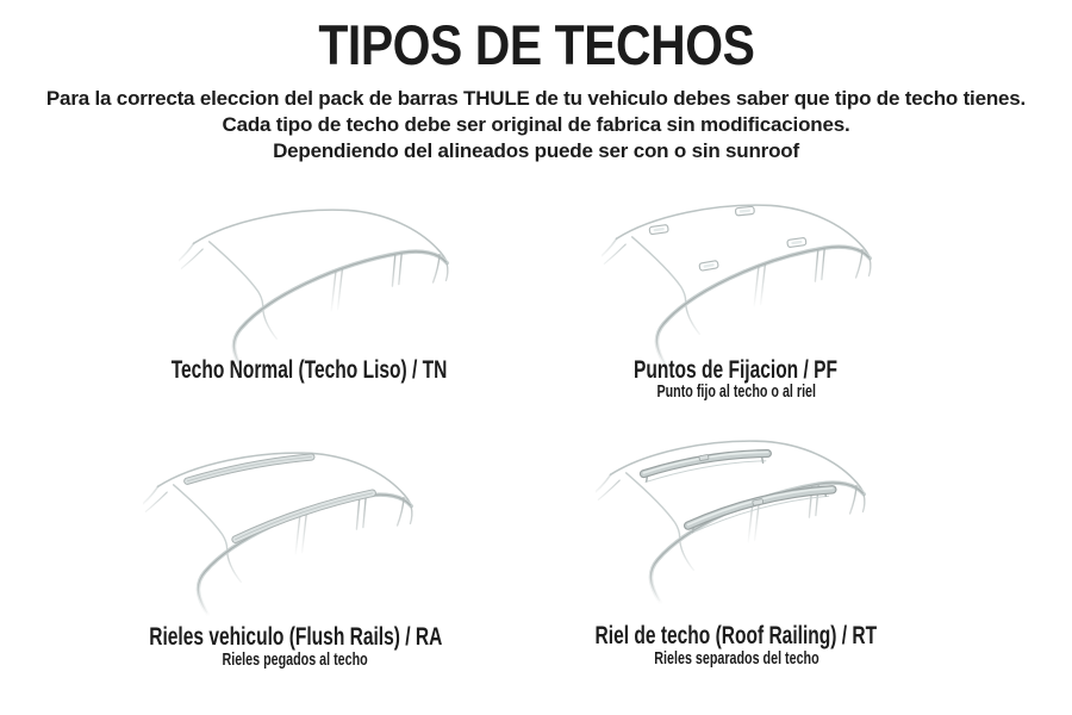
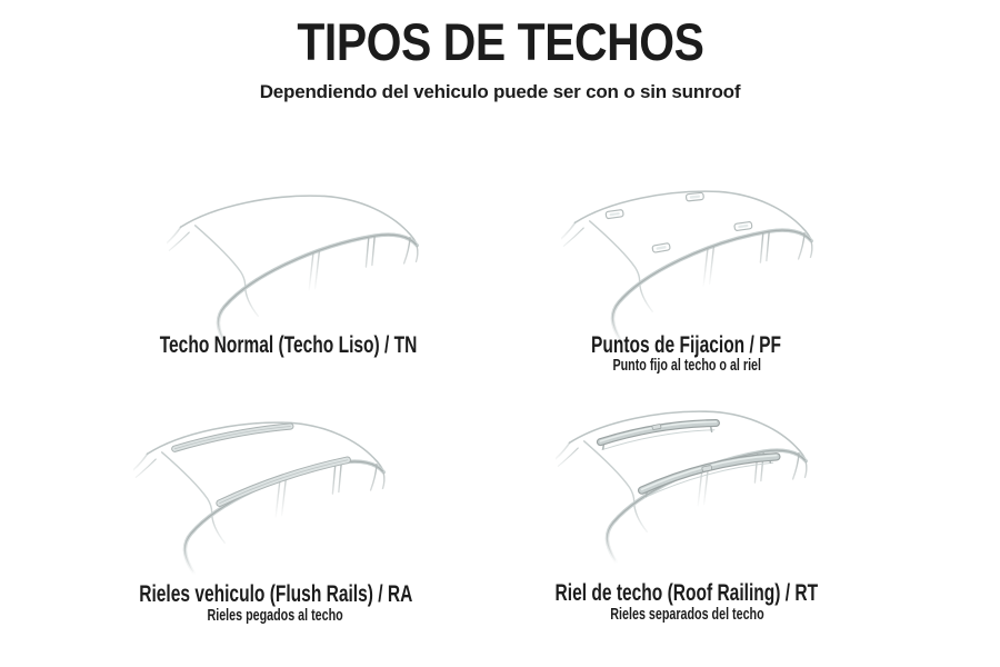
  TIPOS DE TECHOS
- Para la correcta eleccion del pack de barras THULE de tu vehiculo debes saber que tipo de techo tienes.
- Cada tipo de techo debe ser original de fabrica sin modificaciones.
- Dependiendo del alineados puede ser con o sin sunroof
+ Dependiendo del vehiculo puede ser con o sin sunroof
  Techo Normal (Techo Liso) / TN
  Puntos de Fijacion / PF
  Punto fijo al techo o al riel
  Rieles vehiculo (Flush Rails) / RA
  Rieles pegados al techo
  Riel de techo (Roof Railing) / RT
  Rieles separados del techo
